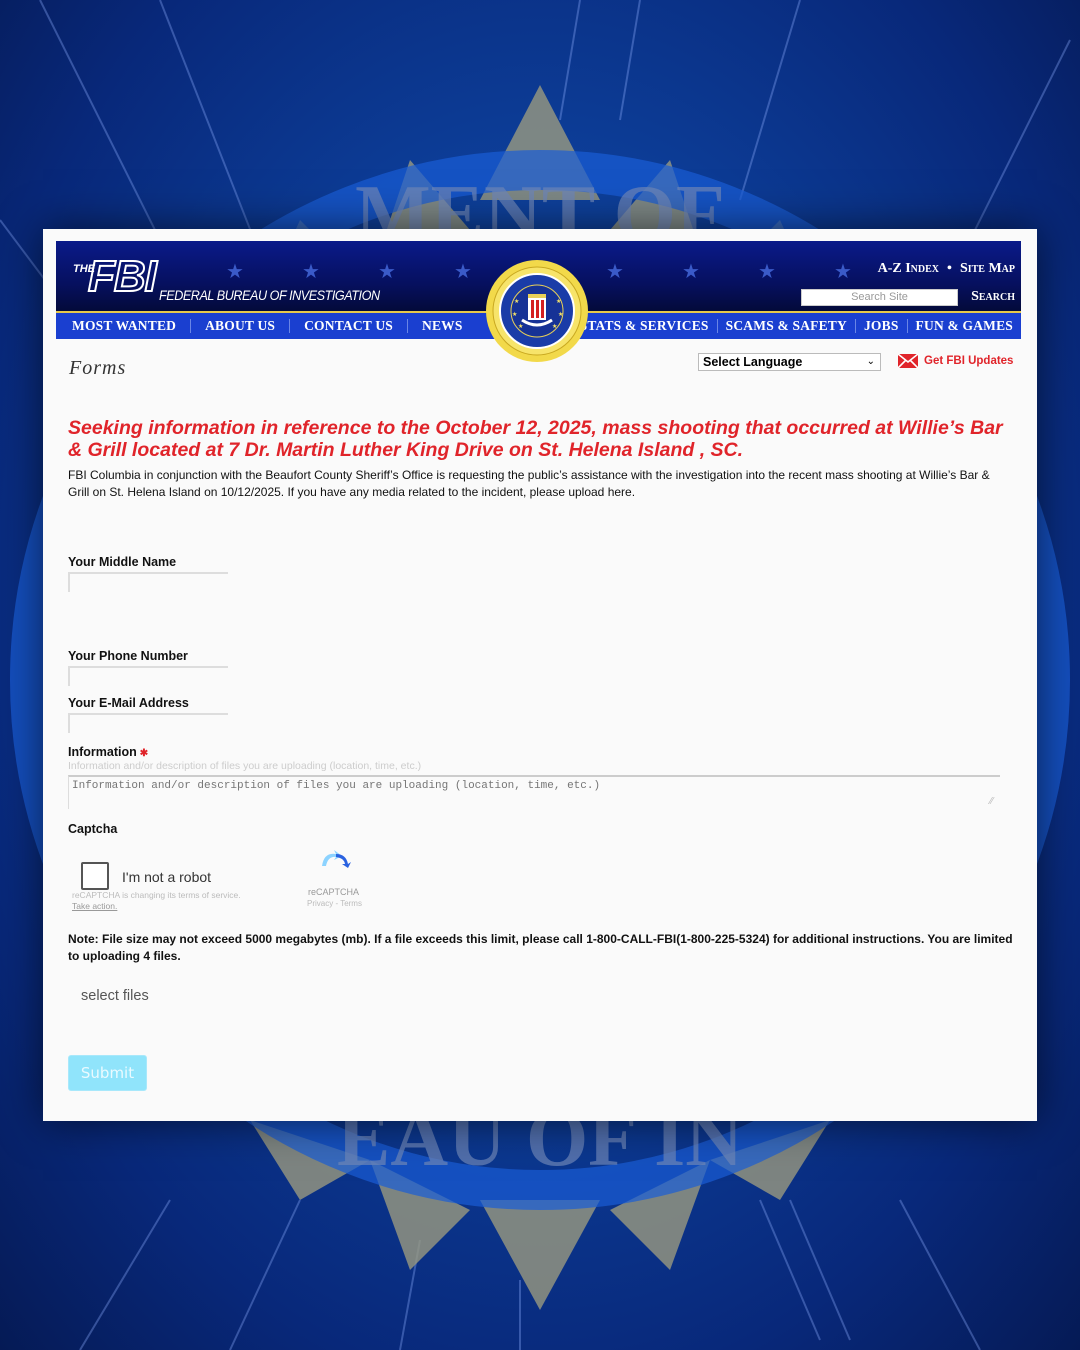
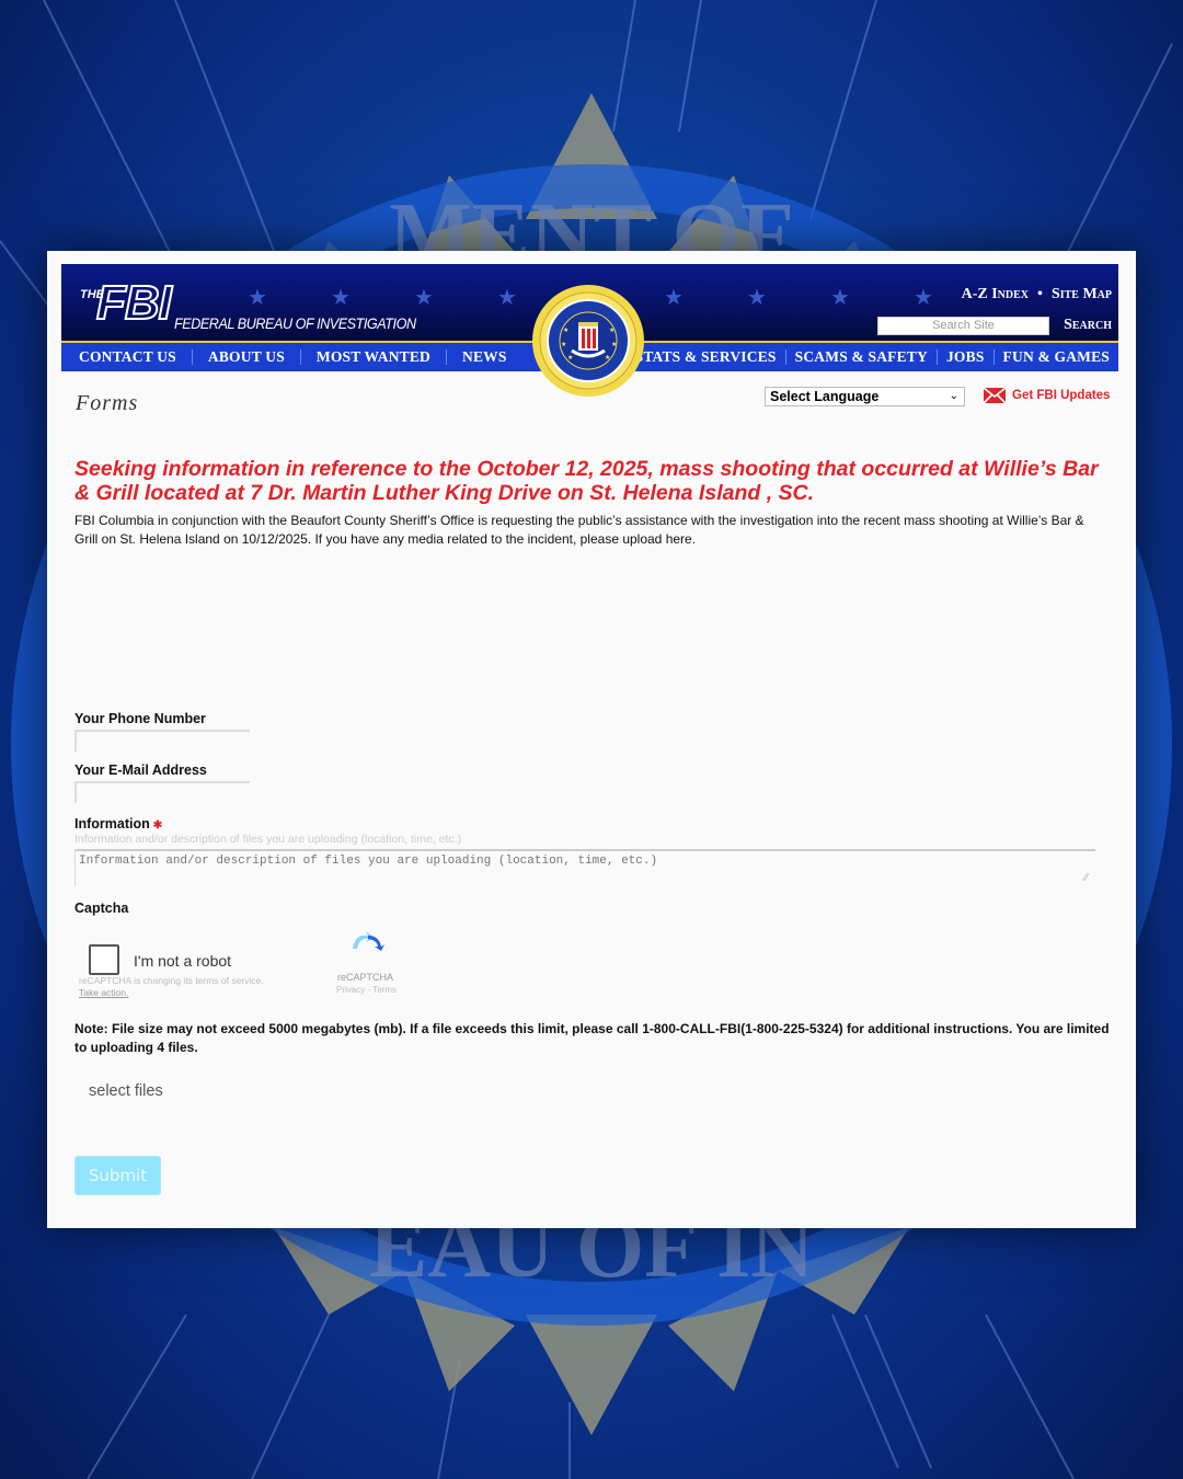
  MENT OF
  EAU OF IN
  THE
  FBI
  FEDERAL BUREAU OF INVESTIGATION
  ★
  ★
  ★
  ★
  ★
  ★
  ★
  ★
  A-Z Index
  •
  Site Map
  Search Site
  Search
- MOST WANTED
+ CONTACT US
  ABOUT US
- CONTACT US
+ MOST WANTED
  NEWS
  TATS & SERVICES
  SCAMS & SAFETY
  JOBS
  FUN & GAMES
  Forms
  Select Language
  ⌄
  Get FBI Updates
  Seeking information in reference to the October 12, 2025, mass shooting that occurred at Willie’s Bar & Grill located at 7 Dr. Martin Luther King Drive on St. Helena Island , SC.
  FBI Columbia in conjunction with the Beaufort County Sheriff’s Office is requesting the public’s assistance with the investigation into the recent mass shooting at Willie’s Bar & Grill on St. Helena Island on 10/12/2025. If you have any media related to the incident, please upload here.
- Your Middle Name
  Your Phone Number
  Your E-Mail Address
  Information ✱
  Information and/or description of files you are uploading (location, time, etc.)
  Information and/or description of files you are uploading (location, time, etc.)
  ⁄⁄
  Captcha
  I'm not a robot
  reCAPTCHA is changing its terms of service.
  Take action.
  reCAPTCHA
  Privacy - Terms
  Note: File size may not exceed 5000 megabytes (mb). If a file exceeds this limit, please call 1-800-CALL-FBI(1-800-225-5324) for additional instructions. You are limited to uploading 4 files.
  select files
  Submit
